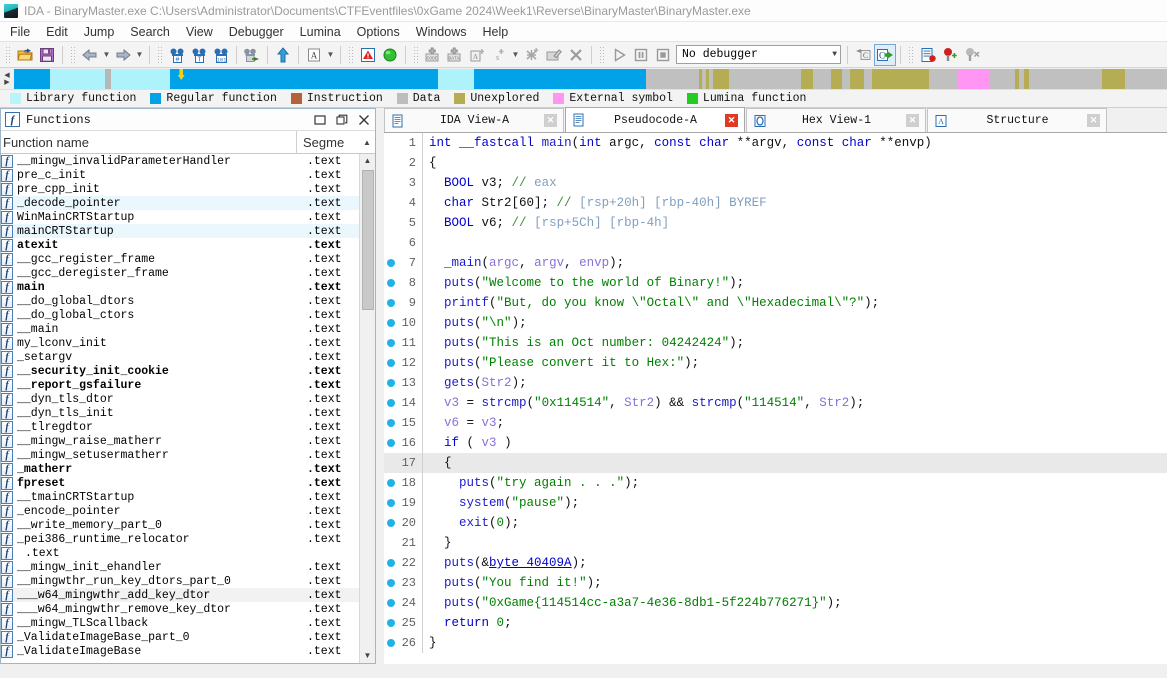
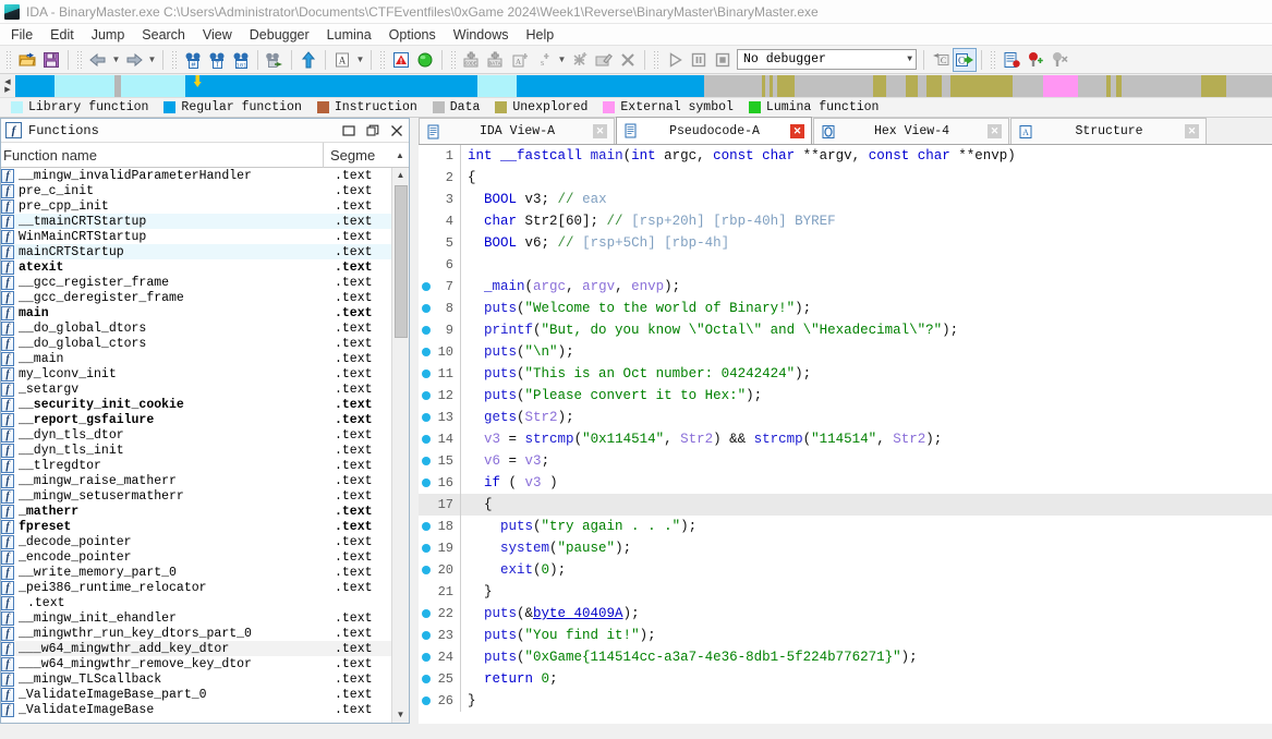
  IDA - BinaryMaster.exe C:\Users\Administrator\Documents\CTFEventfiles\0xGame 2024\Week1\Reverse\BinaryMaster\BinaryMaster.exe
  File
  Edit
  Jump
  Search
  View
  Debugger
  Lumina
  Options
  Windows
  Help
  ▼
  ▼
  #
  T
  A
  ▼
  A
  s
  ▼
  No debugger
  ▼
  C
  C
  Library function
  Regular function
  Instruction
  Data
  Unexplored
  External symbol
  Lumina function
  f
  Functions
  Function name
  Segme
  ▲
  f
  __mingw_invalidParameterHandler
  .text
  f
  pre_c_init
  .text
  f
  pre_cpp_init
  .text
  f
- _decode_pointer
+ __tmainCRTStartup
  .text
  f
  WinMainCRTStartup
  .text
  f
  mainCRTStartup
  .text
  f
  atexit
  .text
  f
  __gcc_register_frame
  .text
  f
  __gcc_deregister_frame
  .text
  f
  main
  .text
  f
  __do_global_dtors
  .text
  f
  __do_global_ctors
  .text
  f
  __main
  .text
  f
  my_lconv_init
  .text
  f
  _setargv
  .text
  f
  __security_init_cookie
  .text
  f
  __report_gsfailure
  .text
  f
  __dyn_tls_dtor
  .text
  f
  __dyn_tls_init
  .text
  f
  __tlregdtor
  .text
  f
  __mingw_raise_matherr
  .text
  f
  __mingw_setusermatherr
  .text
  f
  _matherr
  .text
  f
  fpreset
  .text
  f
- __tmainCRTStartup
+ _decode_pointer
  .text
  f
  _encode_pointer
  .text
  f
  __write_memory_part_0
  .text
  f
  _pei386_runtime_relocator
  .text
  f
  .text
  f
  __mingw_init_ehandler
  .text
  f
  __mingwthr_run_key_dtors_part_0
  .text
  f
  ___w64_mingwthr_add_key_dtor
  .text
  f
  ___w64_mingwthr_remove_key_dtor
  .text
  f
  __mingw_TLScallback
  .text
  f
  _ValidateImageBase_part_0
  .text
  f
  _ValidateImageBase
  .text
  ▲
  ▼
  IDA View-A
  ✕
  Pseudocode-A
  ✕
- Hex View-1
+ Hex View-4
  ✕
  A
  Structure
  ✕
  1
  int __fastcall main(int argc, const char **argv, const char **envp)
  2
  {
  3
  BOOL v3; // eax
  4
  char Str2[60]; // [rsp+20h] [rbp-40h] BYREF
  5
  BOOL v6; // [rsp+5Ch] [rbp-4h]
  6
  7
  _main(argc, argv, envp);
  8
  puts("Welcome to the world of Binary!");
  9
  printf("But, do you know \"Octal\" and \"Hexadecimal\"?");
  10
  puts("\n");
  11
  puts("This is an Oct number: 04242424");
  12
  puts("Please convert it to Hex:");
  13
  gets(Str2);
  14
  v3 = strcmp("0x114514", Str2) && strcmp("114514", Str2);
  15
  v6 = v3;
  16
  if ( v3 )
  17
  {
  18
  puts("try again . . .");
  19
  system("pause");
  20
  exit(0);
  21
  }
  22
  puts(&byte_40409A);
  23
  puts("You find it!");
  24
  puts("0xGame{114514cc-a3a7-4e36-8db1-5f224b776271}");
  25
  return 0;
  26
  }
